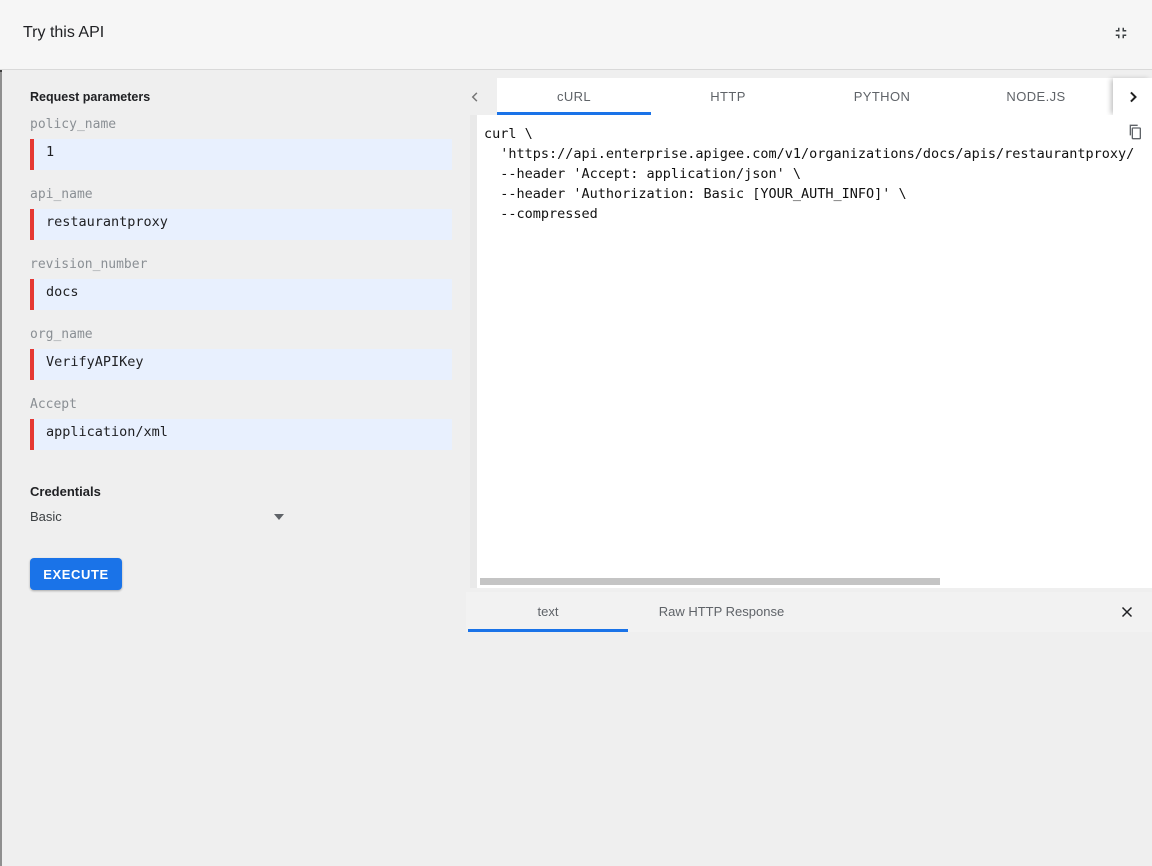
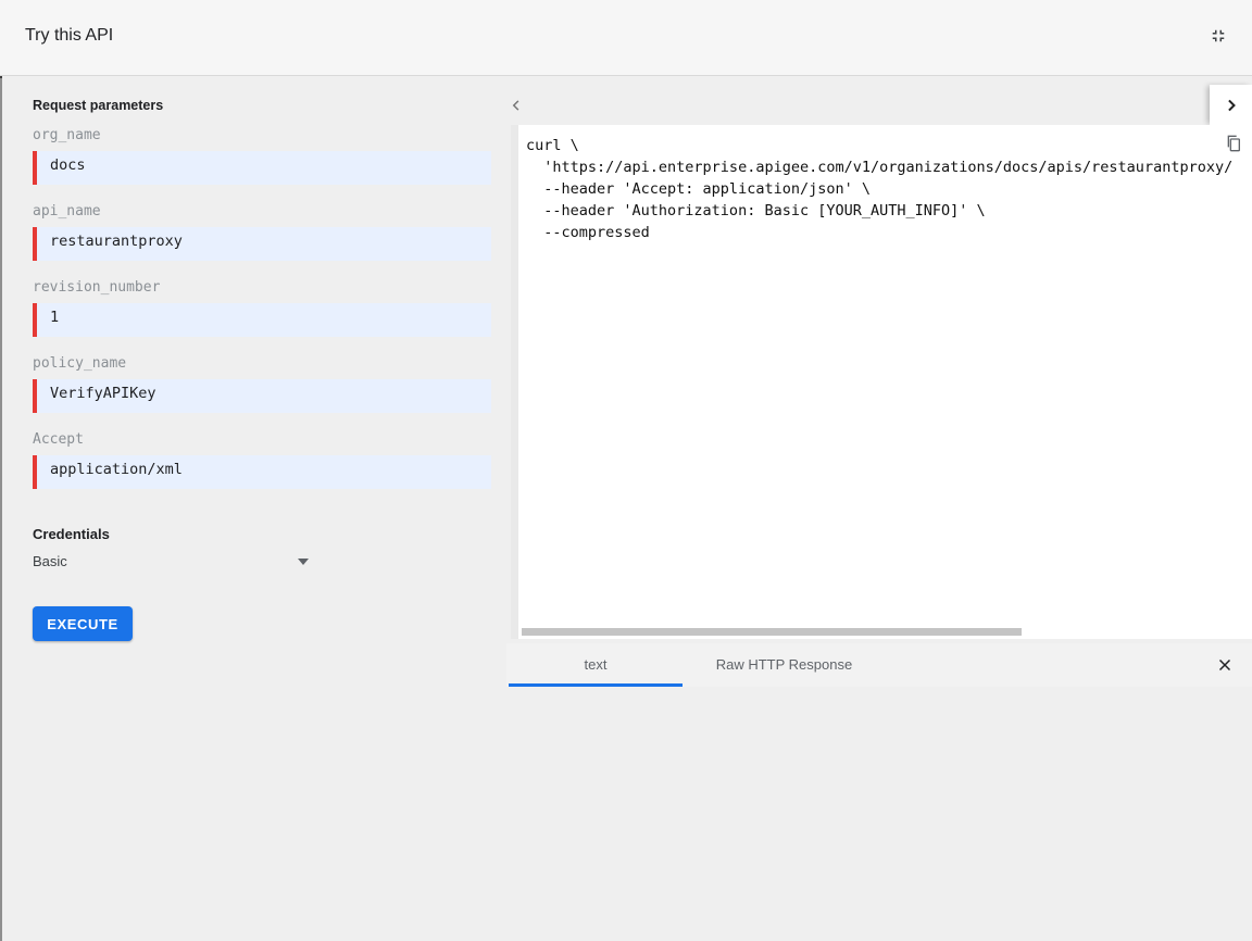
  Try this API
  Request parameters
- policy_name
+ org_name
- 1
+ docs
  api_name
  restaurantproxy
  revision_number
- docs
+ 1
- org_name
+ policy_name
  VerifyAPIKey
  Accept
  application/xml
  Credentials
  Basic
  EXECUTE
- cURL
- HTTP
- PYTHON
- NODE.JS
  curl \
  'https://api.enterprise.apigee.com/v1/organizations/docs/apis/restaurantproxy/
  --header 'Accept: application/json' \
  --header 'Authorization: Basic [YOUR_AUTH_INFO]' \
  --compressed
  text Raw HTTP Response
